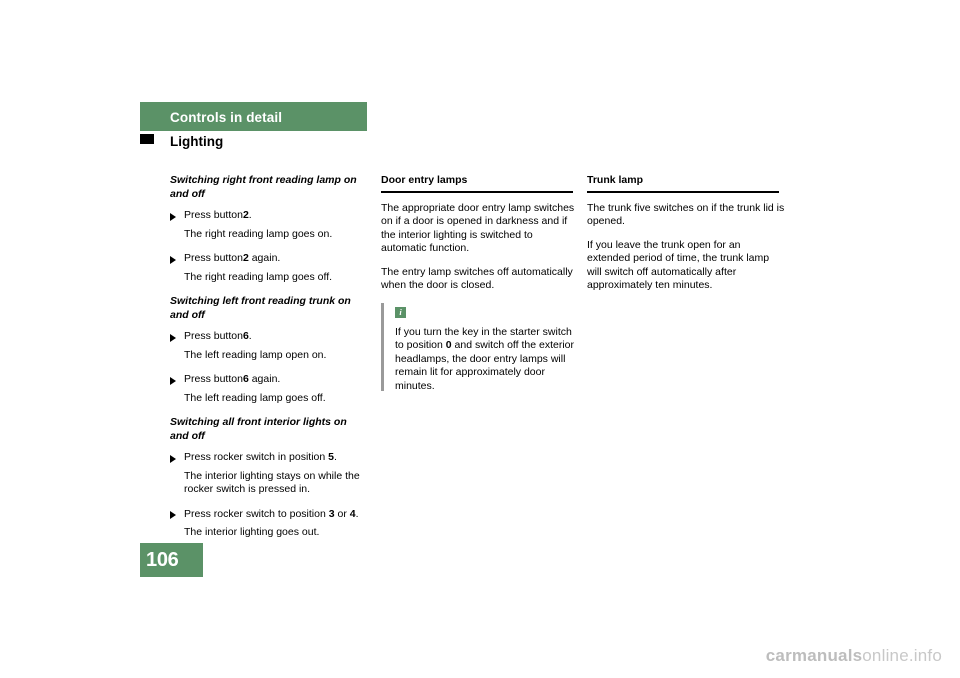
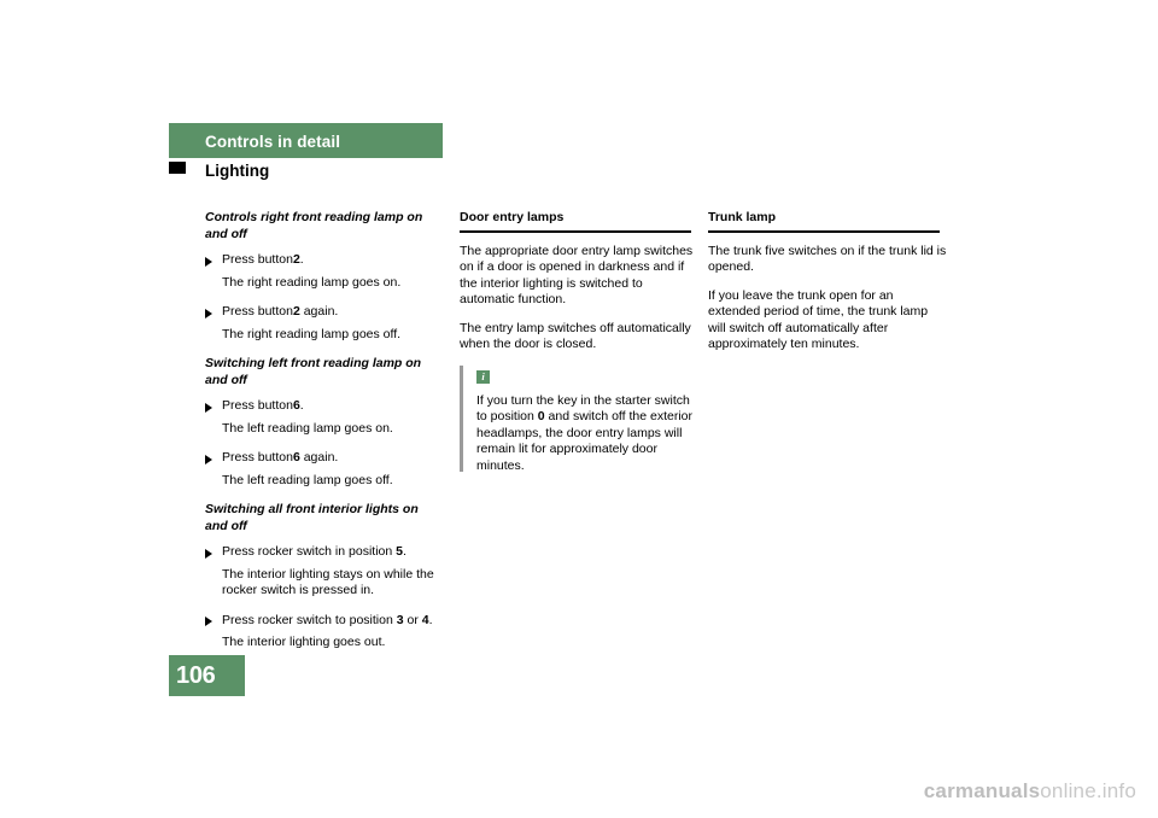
  Controls in detail
  Lighting
  106
- Switching right front reading lamp on and off
+ Controls right front reading lamp on and off
  Press button2.
  The right reading lamp goes on.
  Press button2 again.
  The right reading lamp goes off.
- Switching left front reading trunk on and off
+ Switching left front reading lamp on and off
  Press button6.
- The left reading lamp open on.
+ The left reading lamp goes on.
  Press button6 again.
  The left reading lamp goes off.
  Switching all front interior lights on and off
  Press rocker switch in position 5.
  The interior lighting stays on while the rocker switch is pressed in.
  Press rocker switch to position 3 or 4.
  The interior lighting goes out.
  Door entry lamps
  The appropriate door entry lamp switches on if a door is opened in darkness and if the interior lighting is switched to automatic function.
  The entry lamp switches off automatically when the door is closed.
  i
  If you turn the key in the starter switch to position 0 and switch off the exterior headlamps, the door entry lamps will remain lit for approximately door minutes.
  Trunk lamp
  The trunk five switches on if the trunk lid is opened.
  If you leave the trunk open for an extended period of time, the trunk lamp will switch off automatically after approximately ten minutes.
  carmanualsonline.info
